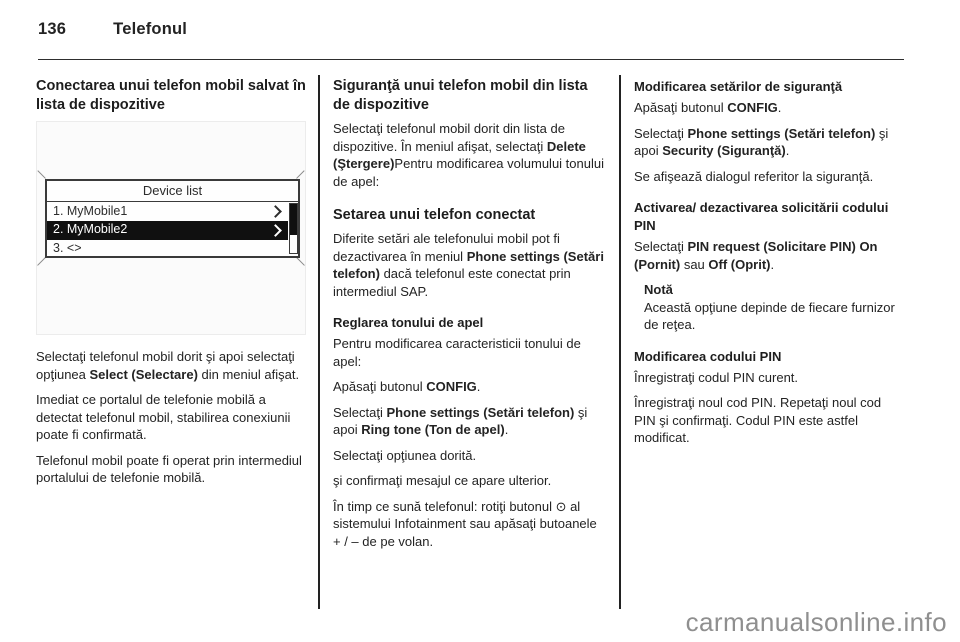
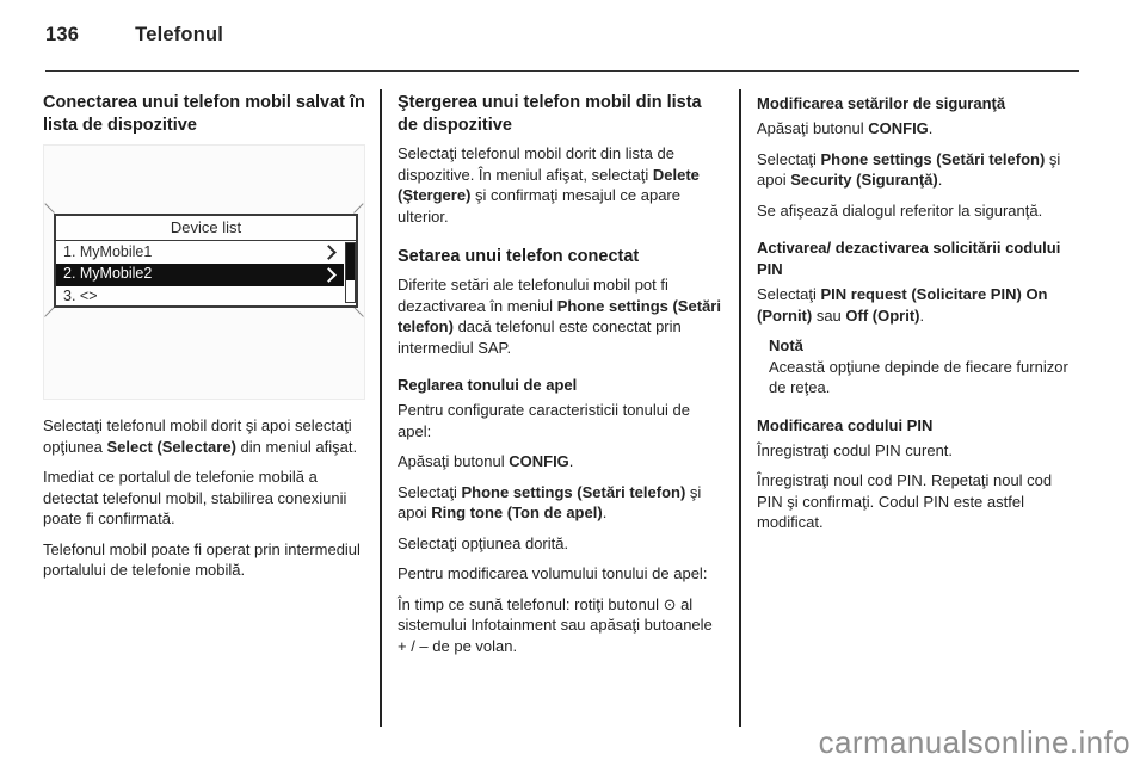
  136
  Telefonul
  Conectarea unui telefon mobil salvat în lista de dispozitive
  Device list
  1. MyMobile1
  2. MyMobile2
  3. <>
  Selectaţi telefonul mobil dorit şi apoi selectaţi opţiunea Select (Selectare) din meniul afişat.
  Imediat ce portalul de telefonie mobilă a detectat telefonul mobil, stabilirea conexiunii poate fi confirmată.
  Telefonul mobil poate fi operat prin intermediul portalului de telefonie mobilă.
- Siguranţă unui telefon mobil din lista de dispozitive
+ Ştergerea unui telefon mobil din lista de dispozitive
- Selectaţi telefonul mobil dorit din lista de dispozitive. În meniul afişat, selectaţi Delete (Ştergere)Pentru modificarea volumului tonului de apel:
+ Selectaţi telefonul mobil dorit din lista de dispozitive. În meniul afişat, selectaţi Delete (Ştergere) şi confirmaţi mesajul ce apare ulterior.
  Setarea unui telefon conectat
  Diferite setări ale telefonului mobil pot fi dezactivarea în meniul Phone settings (Setări telefon) dacă telefonul este conectat prin intermediul SAP.
  Reglarea tonului de apel
- Pentru modificarea caracteristicii tonului de apel:
+ Pentru configurate caracteristicii tonului de apel:
  Apăsaţi butonul CONFIG.
  Selectaţi Phone settings (Setări telefon) şi apoi Ring tone (Ton de apel).
  Selectaţi opţiunea dorită.
- şi confirmaţi mesajul ce apare ulterior.
+ Pentru modificarea volumului tonului de apel:
  În timp ce sună telefonul: rotiţi butonul ⊙ al sistemului Infotainment sau apăsaţi butoanele + / – de pe volan.
  Modificarea setărilor de siguranţă
  Apăsaţi butonul CONFIG.
  Selectaţi Phone settings (Setări telefon) şi apoi Security (Siguranţă).
  Se afişează dialogul referitor la siguranţă.
  Activarea/ dezactivarea solicitării codului PIN
  Selectaţi PIN request (Solicitare PIN) On (Pornit) sau Off (Oprit).
  Notă
  Această opţiune depinde de fiecare furnizor de reţea.
  Modificarea codului PIN
  Înregistraţi codul PIN curent.
  Înregistraţi noul cod PIN. Repetaţi noul cod PIN şi confirmaţi. Codul PIN este astfel modificat.
  carmanualsonline.info
